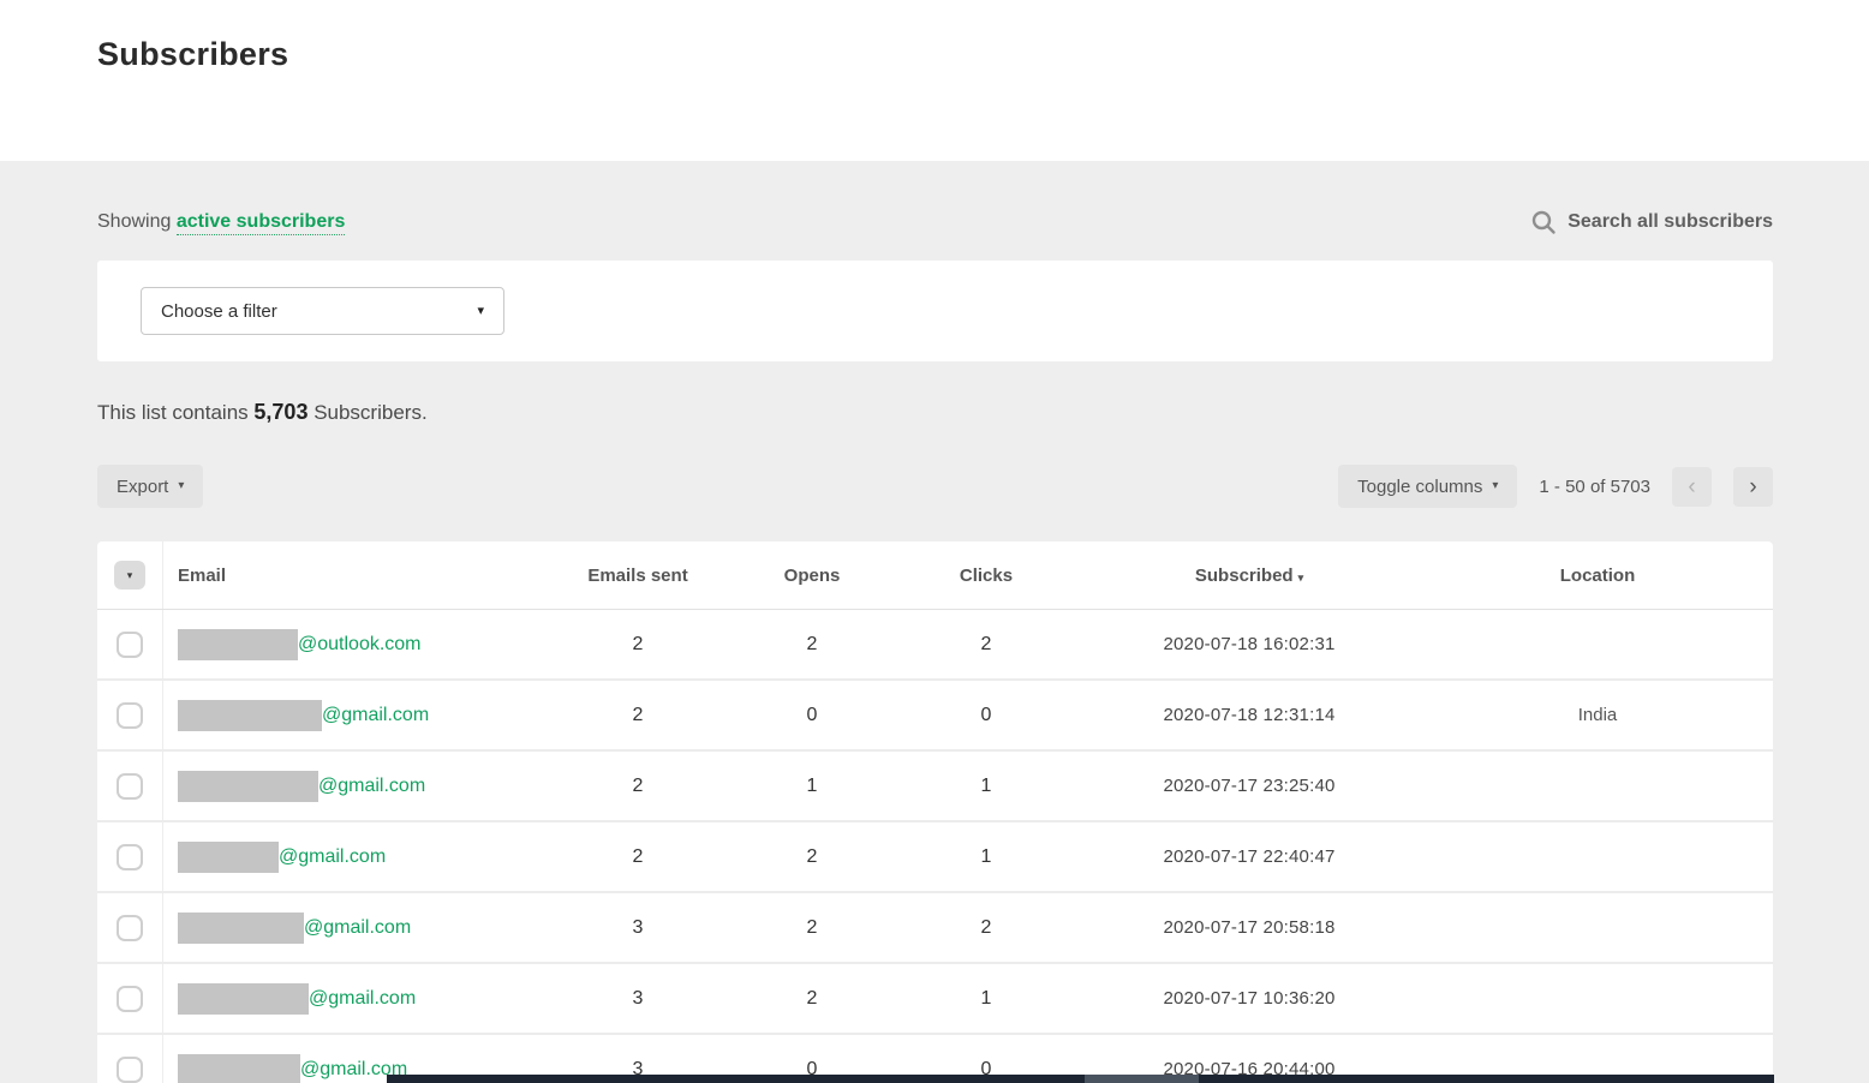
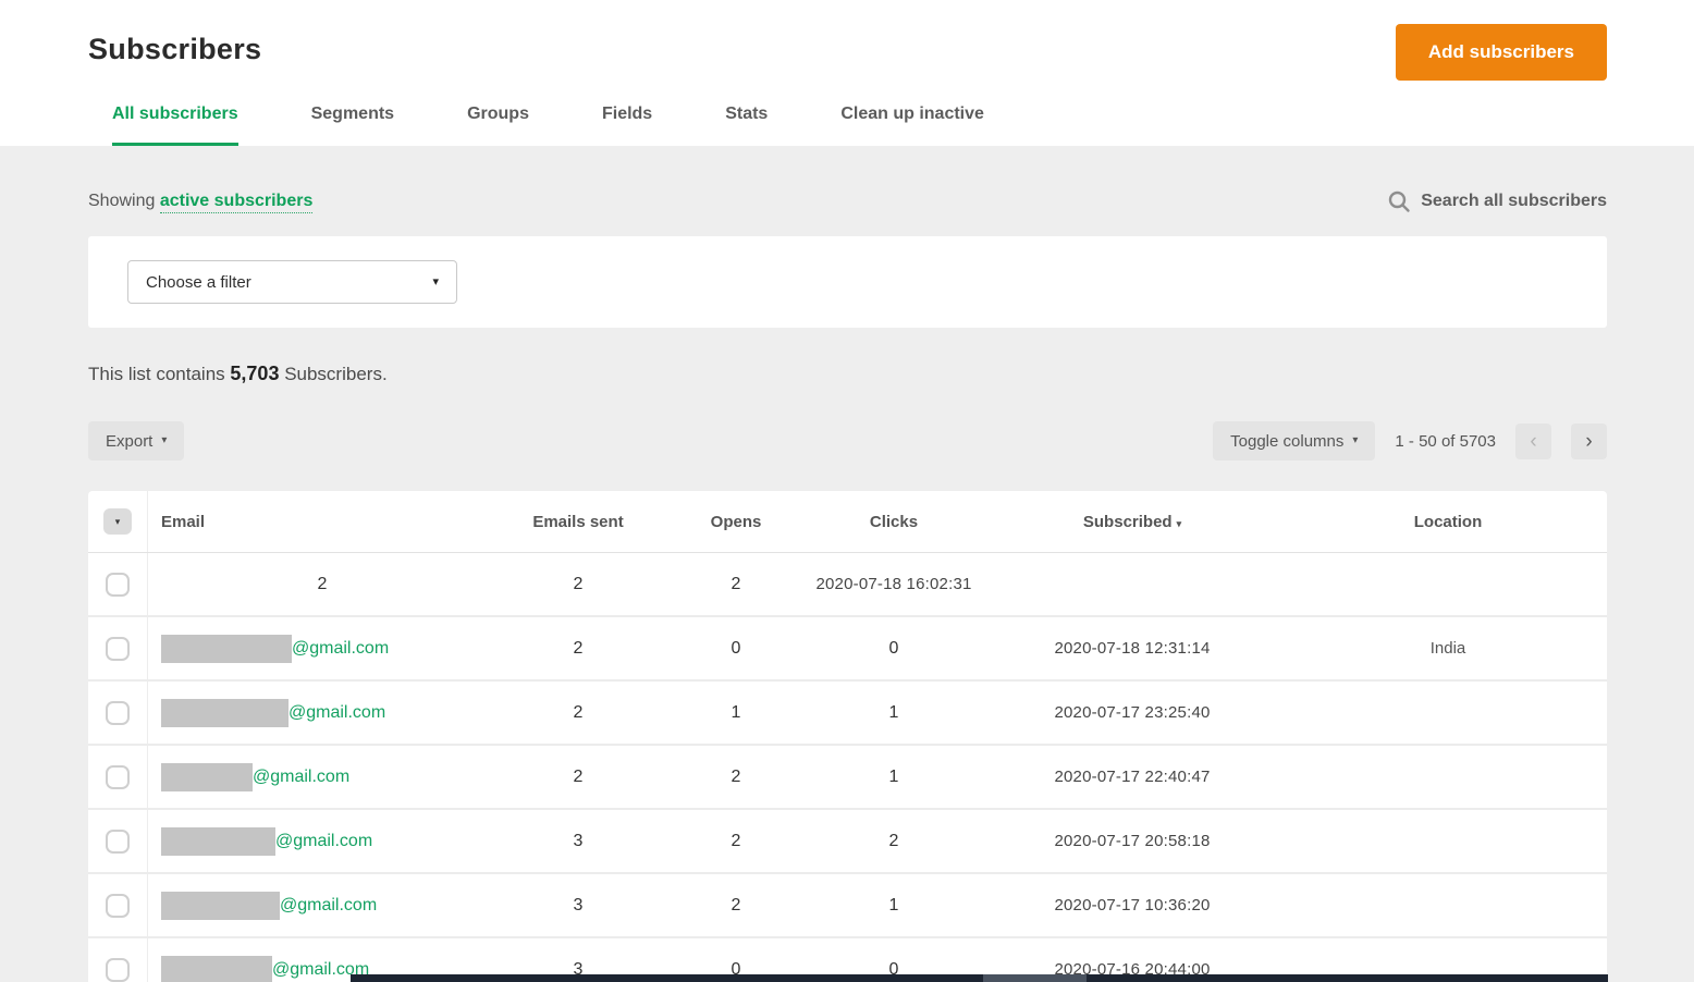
  Subscribers
+ Add subscribers
+ All subscribers
+ Segments
+ Groups
+ Fields
+ Stats
+ Clean up inactive
  Showing active subscribers
  Search all subscribers
  Choose a filter
  ▾
  This list contains 5,703 Subscribers.
  Export
  ▾
  Toggle columns
  ▾
  1 - 50 of 5703
  ‹
  ›
  ▾
  Email
  Emails sent
  Opens
  Clicks
  Subscribed ▾
  Location
- @outlook.com
  2
  2
  2
  2020-07-18 16:02:31
  @gmail.com
  2
  0
  0
  2020-07-18 12:31:14
  India
  @gmail.com
  2
  1
  1
  2020-07-17 23:25:40
  @gmail.com
  2
  2
  1
  2020-07-17 22:40:47
  @gmail.com
  3
  2
  2
  2020-07-17 20:58:18
  @gmail.com
  3
  2
  1
  2020-07-17 10:36:20
  @gmail.com
  3
  0
  0
  2020-07-16 20:44:00
